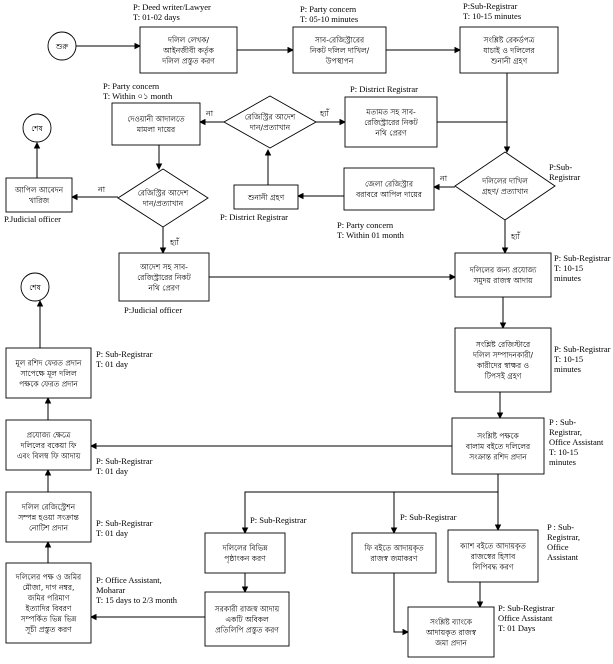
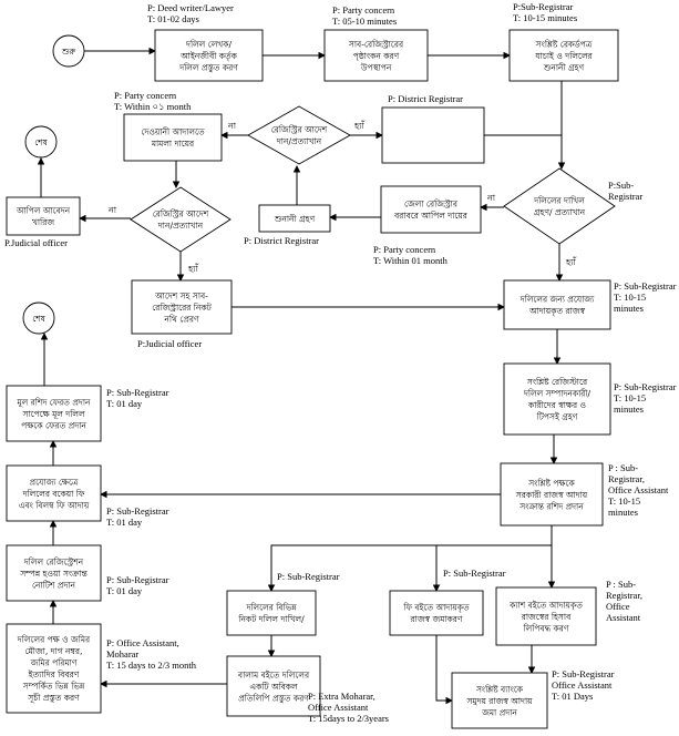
  হ্যাঁ
  না
  হ্যাঁ
  না
  না
  হ্যাঁ
  শুরু
  দলিল লেখক/ আইনজীবী কর্তৃক দলিল প্রস্তুত করণ
- সাব-রেজিস্ট্রারের নিকট দলিল দাখিল/ উপস্থাপন
+ সাব-রেজিস্ট্রারের পৃষ্ঠাংকন করণ উপস্থাপন
  সংশ্লিষ্ট রেকর্ডপত্র যাচাই ও দলিলের শুনানী গ্রহণ
  দলিলের দাখিল গ্রহণ/ প্রত্যাখান
- মতামত সহ সাব- রেজিস্ট্রারের নিকট নথি প্রেরণ
  রেজিস্ট্রির আদেশ দান/প্রত্যাখান
  দেওয়ানী আদালতে মামলা দায়ের
  শেষ
  আপিল আবেদন খারিজ
  রেজিস্ট্রির আদেশ দান/প্রত্যাখান
  শুনানী গ্রহণ
  জেলা রেজিস্ট্রার বরাবরে আপিল দায়ের
  আদেশ সহ সাব- রেজিস্ট্রারের নিকট নথি প্রেরণ
  শেষ
- দলিলের জন্য প্রযোজ্য সমুদয় রাজস্ব আদায়
+ দলিলের জন্য প্রযোজ্য আদায়কৃত রাজস্ব
  সংশ্লিষ্ট রেজিস্টারে দলিল সম্পাদনকারী/ কারীদের স্বাক্ষর ও টিপসই গ্রহণ
  মূল রশিদ ফেরত প্রদান সাপেক্ষে মূল দলিল পক্ষকে ফেরত প্রদান
  প্রযোজ্য ক্ষেত্রে দলিলের বকেয়া ফি এবং বিলম্ব ফি আদায়
  দলিল রেজিস্ট্রেশন সম্পন্ন হওয়া সংক্রান্ত নোটিশ প্রদান
  দলিলের পক্ষ ও জমির মৌজা, দাগ নম্বর, জমির পরিমাণ ইত্যাদির বিবরণ সম্পর্কিত ভিন্ন ভিন্ন সূচী প্রস্তুত করণ
- সংশ্লিষ্ট পক্ষকে বালাম বইতে দলিলের সংক্রান্ত রশিদ প্রদান
+ সংশ্লিষ্ট পক্ষকে সরকারী রাজস্ব আদায় সংক্রান্ত রশিদ প্রদান
- দলিলের বিভিন্ন পৃষ্ঠাংকন করণ
+ দলিলের বিভিন্ন নিকট দলিল দাখিল/
  ফি বইতে আদায়কৃত রাজস্ব জমাকরণ
  ক্যাশ বইতে আদায়কৃত রাজস্বের হিসাব লিপিবদ্ধ করণ
- সরকারী রাজস্ব আদায় একটি অবিকল প্রতিলিপি প্রস্তুত করণ
+ বালাম বইতে দলিলের একটি অবিকল প্রতিলিপি প্রস্তুত করণ
- সংশ্লিষ্ট ব্যাংকে আদায়কৃত রাজস্ব জমা প্রদান
+ সংশ্লিষ্ট ব্যাংকে সমুদয় রাজস্ব আদায় জমা প্রদান
  P: Deed writer/Lawyer T: 01-02 days
  P: Party concern T: 05-10 minutes
  P:Sub-Registrar T: 10-15 minutes
  P: Party concern T: Within ০১ month
  P: District Registrar
  P:Sub- Registrar
  P.Judicial officer
  P: District Registrar
  P: Party concern T: Within 01 month
  P:Judicial officer
  P: Sub-Registrar T: 10-15 minutes
  P: Sub-Registrar T: 10-15 minutes
  P: Sub-Registrar T: 01 day
  P: Sub-Registrar T: 01 day
  P: Sub-Registrar T: 01 day
  P: Office Assistant, Moharar T: 15 days to 2/3 month
  P : Sub- Registrar, Office Assistant T: 10-15 minutes
  P: Sub-Registrar
  P: Sub-Registrar
  P : Sub- Registrar, Office Assistant
+ P: Extra Moharar, Office Assistant T: 15days to 2/3years
  P: Sub-Registrar Office Assistant T: 01 Days
